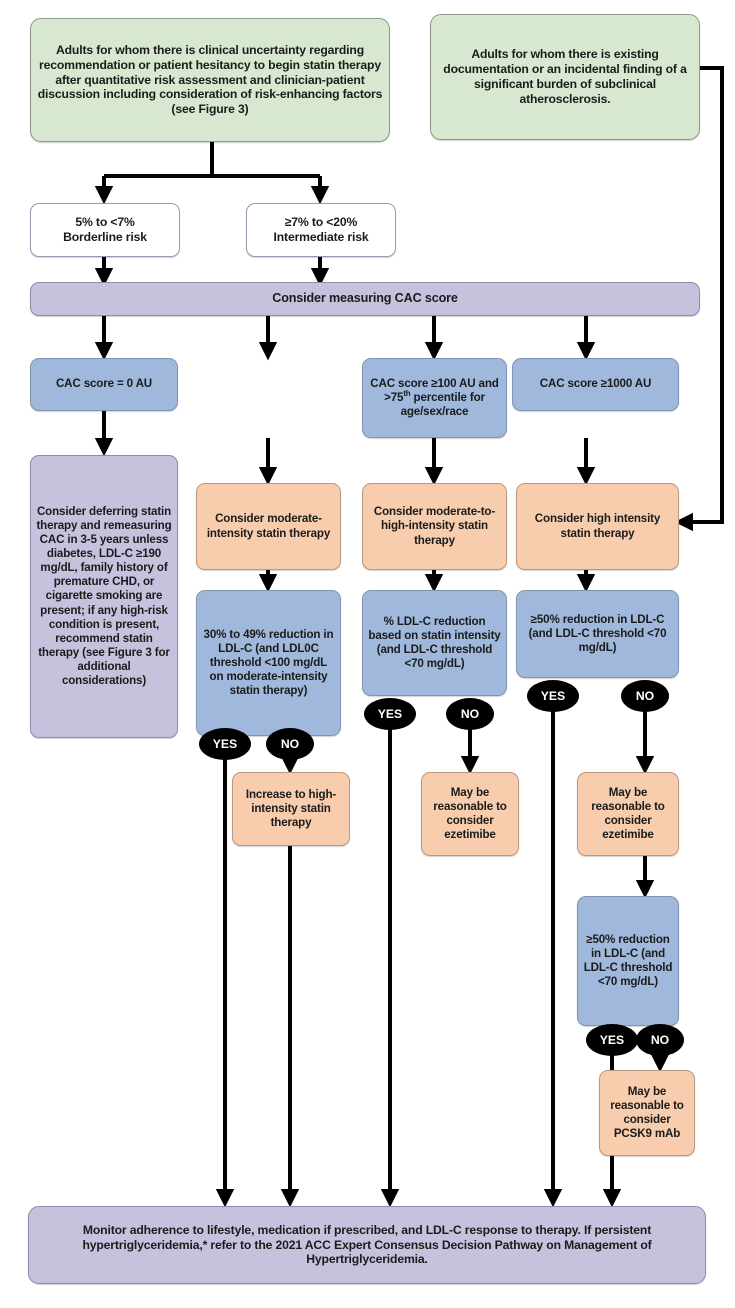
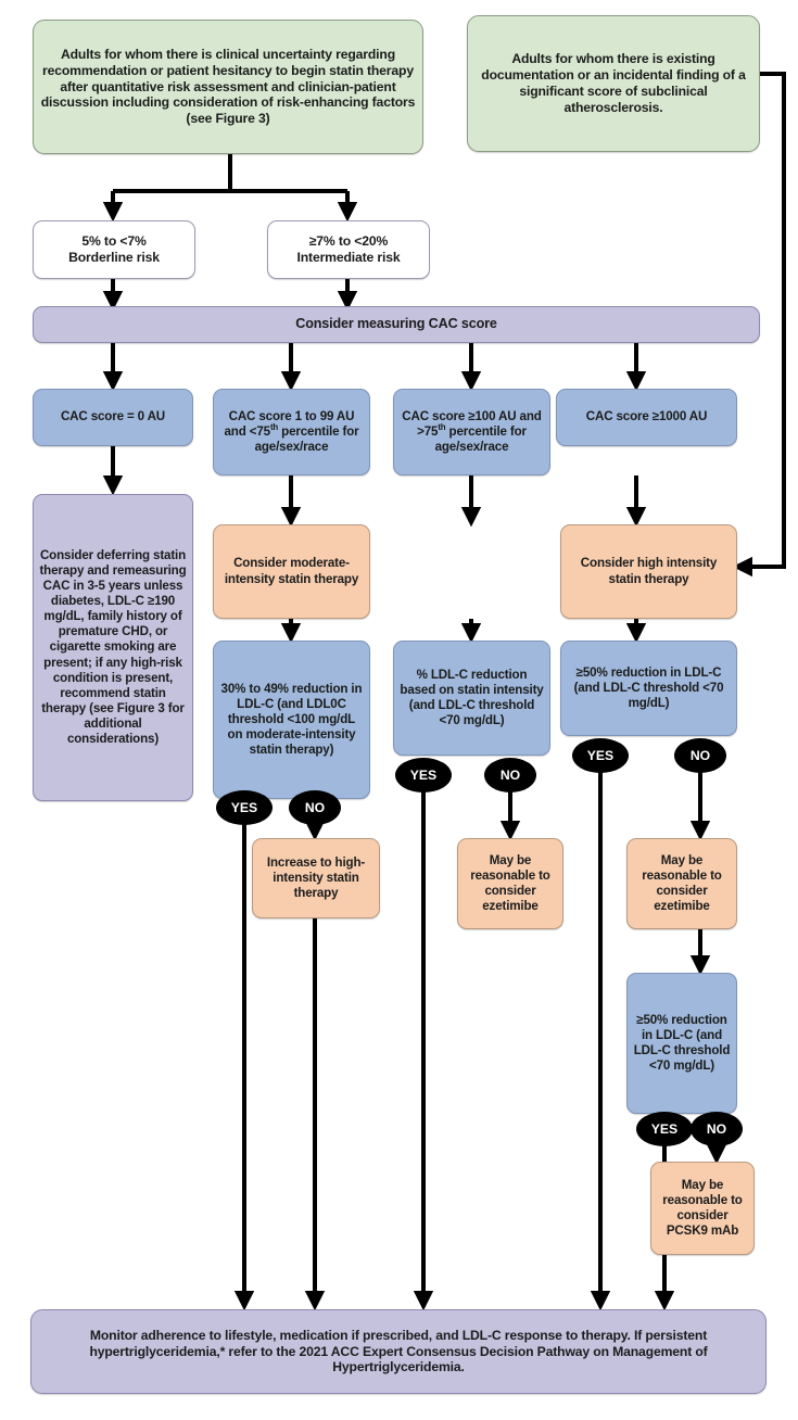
  Adults for whom there is clinical uncertainty regarding recommendation or patient hesitancy to begin statin therapy after quantitative risk assessment and clinician-patient discussion including consideration of risk-enhancing factors (see Figure 3)
- Adults for whom there is existing documentation or an incidental finding of a significant burden of subclinical atherosclerosis.
+ Adults for whom there is existing documentation or an incidental finding of a significant score of subclinical atherosclerosis.
  5% to <7%
  Borderline risk
  ≥7% to <20%
  Intermediate risk
  Consider measuring CAC score
  CAC score = 0 AU
+ CAC score 1 to 99 AU and <75th percentile for age/sex/race
  CAC score ≥100 AU and >75th percentile for age/sex/race
  CAC score ≥1000 AU
  Consider deferring statin therapy and remeasuring CAC in 3-5 years unless diabetes, LDL-C ≥190 mg/dL, family history of premature CHD, or cigarette smoking are present; if any high-risk condition is present, recommend statin therapy (see Figure 3 for additional considerations)
  Consider moderate-intensity statin therapy
- Consider moderate-to-high-intensity statin therapy
  Consider high intensity statin therapy
  30% to 49% reduction in LDL-C (and LDL0C threshold <100 mg/dL on moderate-intensity statin therapy)
  % LDL-C reduction based on statin intensity (and LDL-C threshold <70 mg/dL)
  ≥50% reduction in LDL-C (and LDL-C threshold <70 mg/dL)
  YES
  NO
  YES
  NO
  YES
  NO
  YES
  NO
  Increase to high-intensity statin therapy
  May be reasonable to consider ezetimibe
  May be reasonable to consider ezetimibe
  ≥50% reduction in LDL-C (and LDL-C threshold <70 mg/dL)
  May be reasonable to consider PCSK9 mAb
  Monitor adherence to lifestyle, medication if prescribed, and LDL-C response to therapy. If persistent hypertriglyceridemia,* refer to the 2021 ACC Expert Consensus Decision Pathway on Management of Hypertriglyceridemia.
